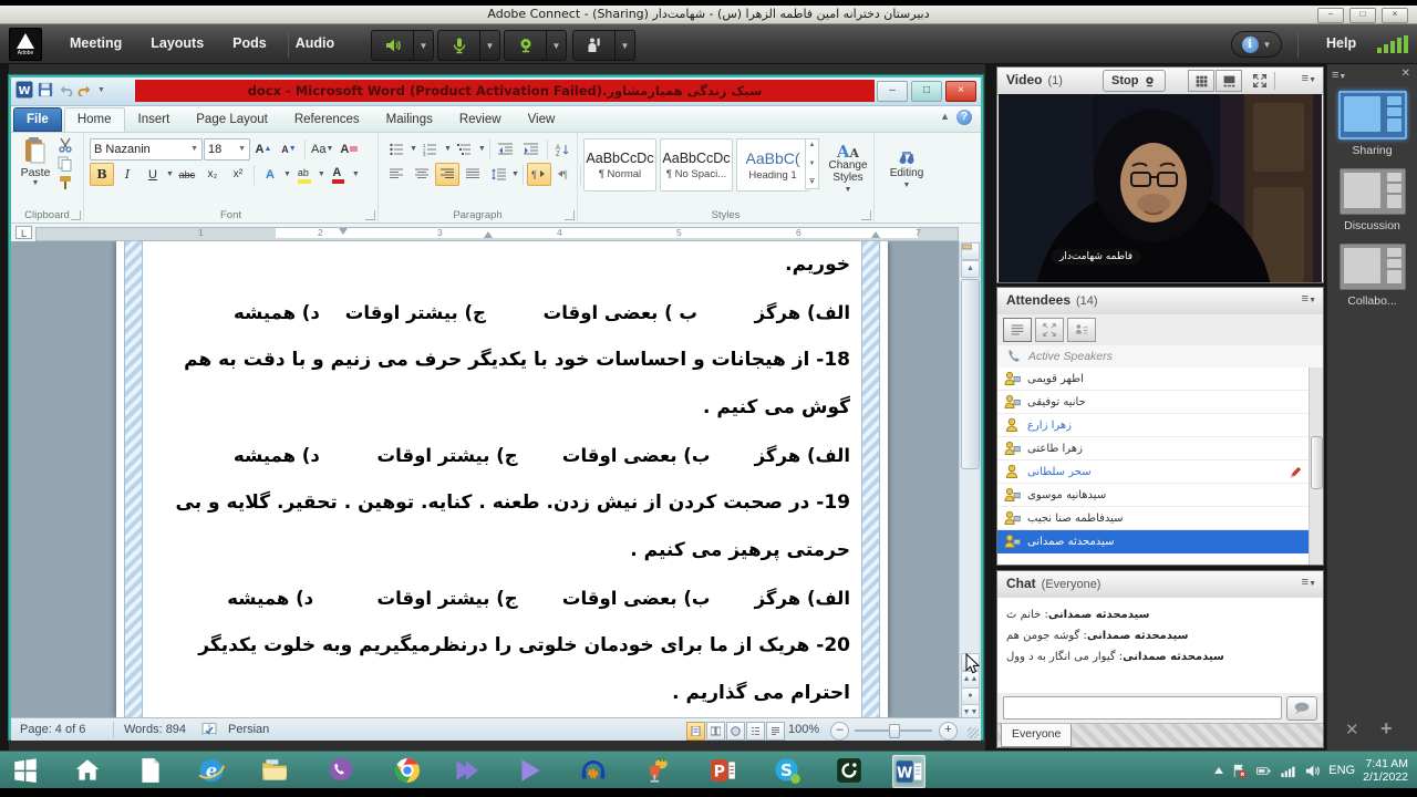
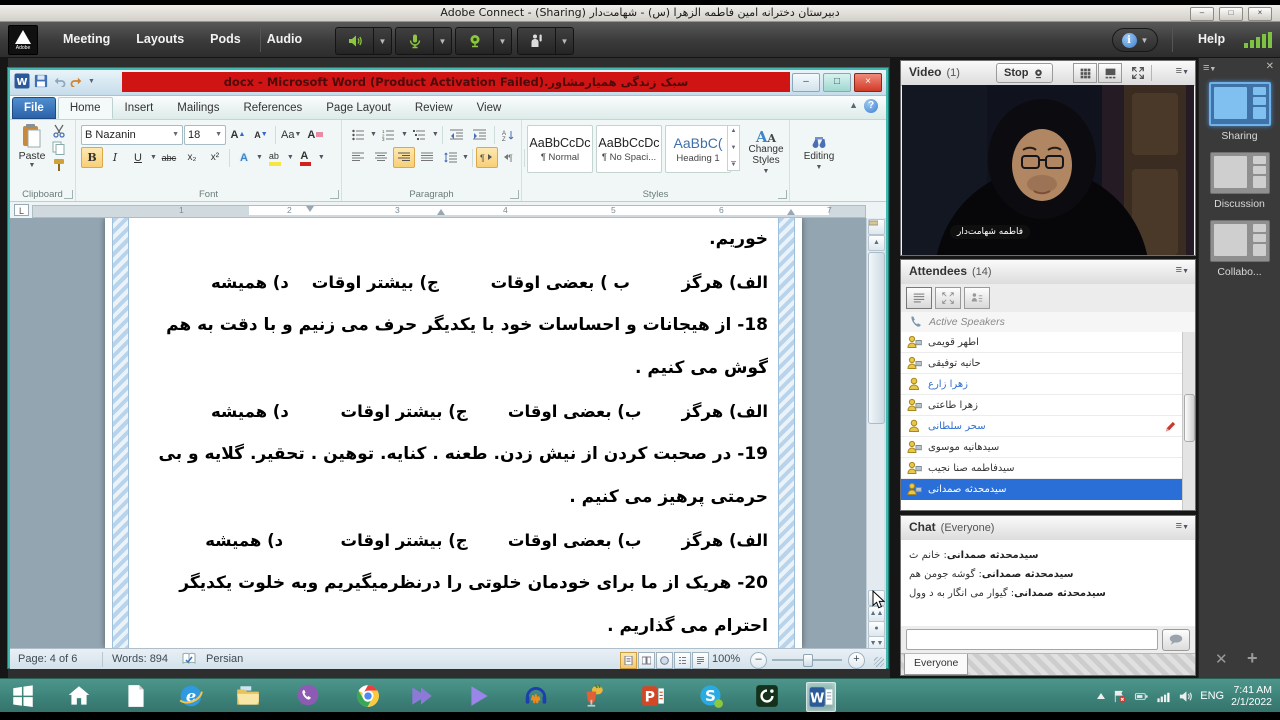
  دبیرستان دخترانه امین فاطمه الزهرا (س) - شهامت‌دار (Sharing) - Adobe Connect
  –
  □
  ×
  Meeting
  Layouts
  Pods
  Audio
  ▼
  ▼
  ▼
  ▼
  i
  ▼
  Help
  W
  سبک زندگی همیارمشاور.docx - Microsoft Word (Product Activation Failed)
  –
  □
  ×
  File
  Home
  Insert
- Page Layout
+ Mailings
  References
- Mailings
+ Page Layout
  Review
  View
  ▲
  ?
  Paste
  Clipboard
  B Nazanin
  18
  A
  A
  Aa
  A
  B
  I
  U
  abc
  x₂
  x²
  A
  ab
  A
  Font
  ¶
  ¶
  Paragraph
  AaBbCcDc
  ¶ Normal
  AaBbCcDc
  ¶ No Spaci...
  AaBbC(
  Heading 1
  AA
  Change Styles
  Styles
  Editing
  L
  1
  2
  3
  4
  5
  6
  7
  خوریم.
  الف) هرگز ب ) بعضی اوقات ج) بیشتر اوقات د) همیشه
  18- از هیجانات و احساسات خود با یکدیگر حرف می زنیم و با دقت به هم
  گوش می کنیم .
  الف) هرگز ب) بعضی اوقات ج) بیشتر اوقات د) همیشه
  19- در صحبت کردن از نیش زدن. طعنه . کنایه. توهین . تحقیر. گلایه و بی
  حرمتی پرهیز می کنیم .
  الف) هرگز ب) بعضی اوقات ج) بیشتر اوقات د) همیشه
  20- هریک از ما برای خودمان خلوتی را درنظرمیگیریم وبه خلوت یکدیگر
  احترام می گذاریم .
  Page: 4 of 6
  Words: 894
  Persian
  100%
  –
  +
  Video (1)
  Stop
  فاطمه شهامت‌دار
  Attendees (14)
  Active Speakers
  اطهر قویمی
  حانیه توفیقی
  زهرا زارع
  زهرا طاعتی
  سحر سلطانی
  سیدهانیه موسوی
  سیدفاطمه صنا نجیب
  سیدمحدثه صمدانی
  Chat (Everyone)
  سیدمحدثه صمدانی: خانم ث
  سیدمحدثه صمدانی: گوشه جومن هم
  سیدمحدثه صمدانی: گیوار می انگار به د وول
  Everyone
  ✕
  Sharing
  Discussion
  Collabo...
  ✕
  +
  ENG
  7:41 AM
  2/1/2022
  e
  P
  S
  W
